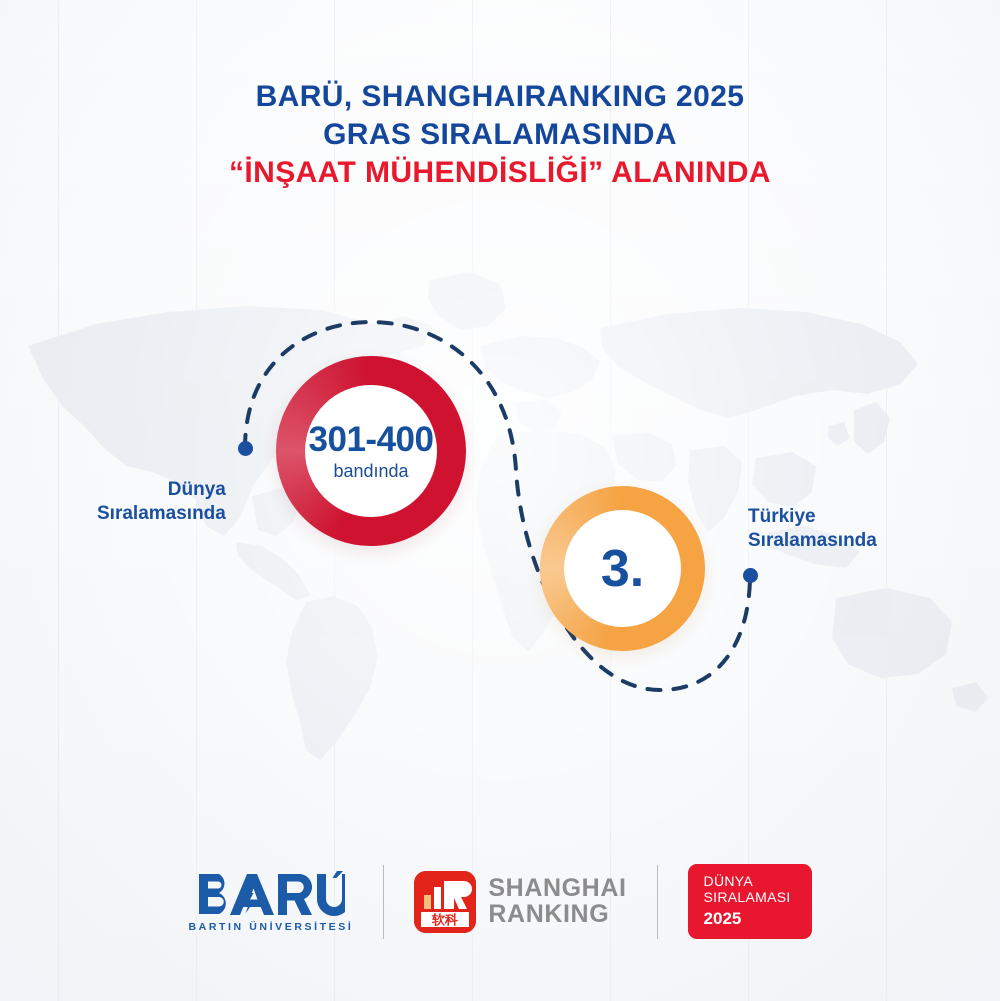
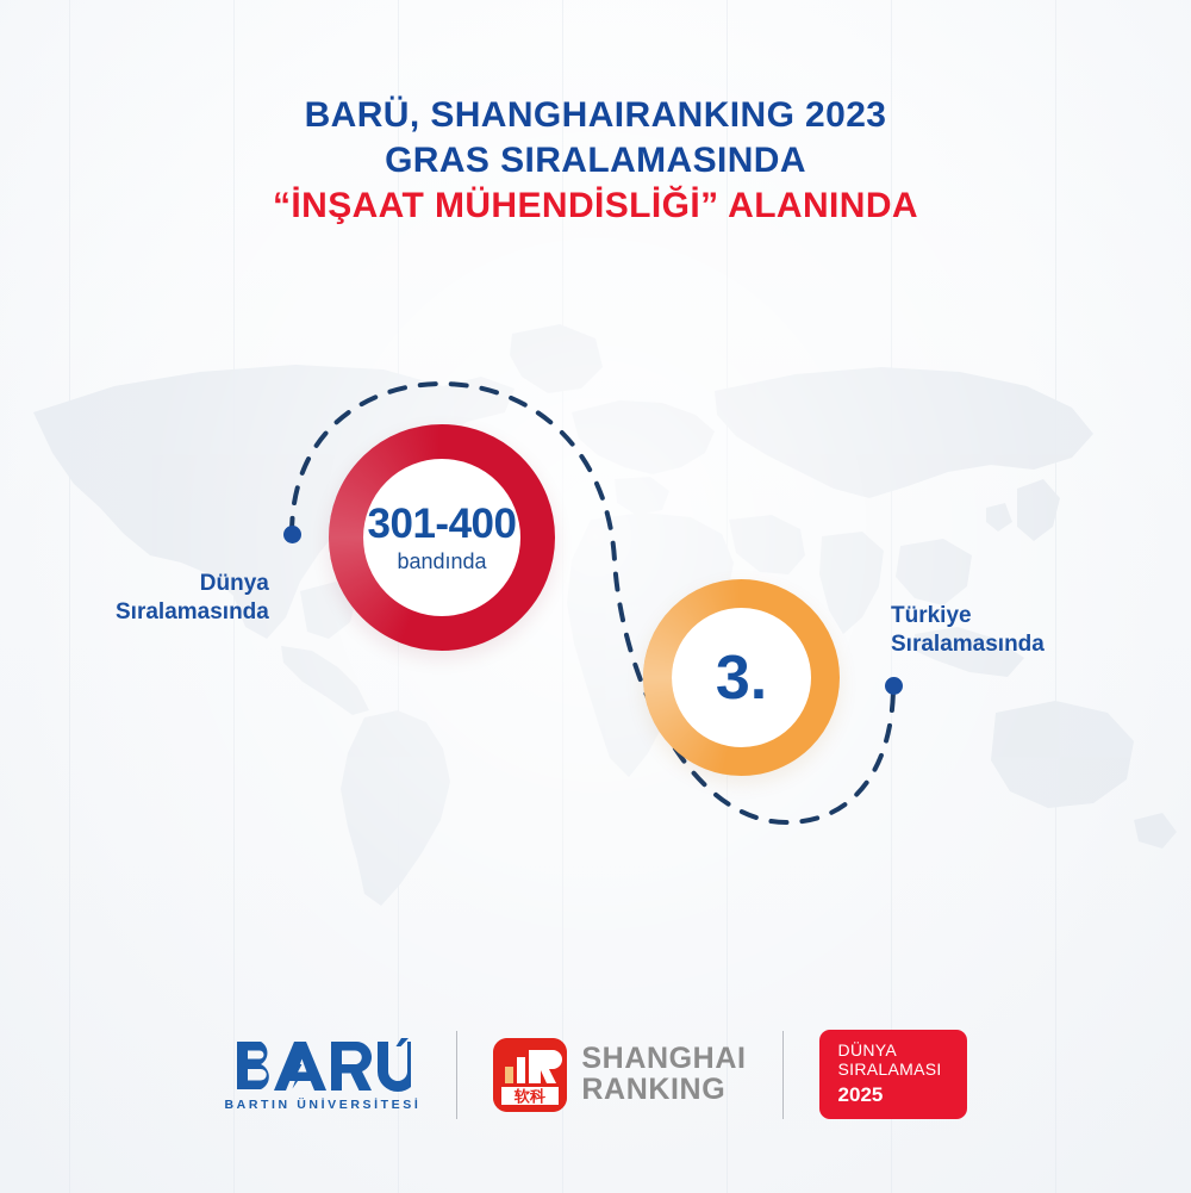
- BARÜ, SHANGHAIRANKING 2025
+ BARÜ, SHANGHAIRANKING 2023
  GRAS SIRALAMASINDA
  “İNŞAAT MÜHENDİSLİĞİ” ALANINDA
  Dünya
  Sıralamasında
  Türkiye
  Sıralamasında
  BARTIN ÜNİVERSİTESİ
  软科
  SHANGHAI
  RANKING
  DÜNYA
  SIRALAMASI
  2025
